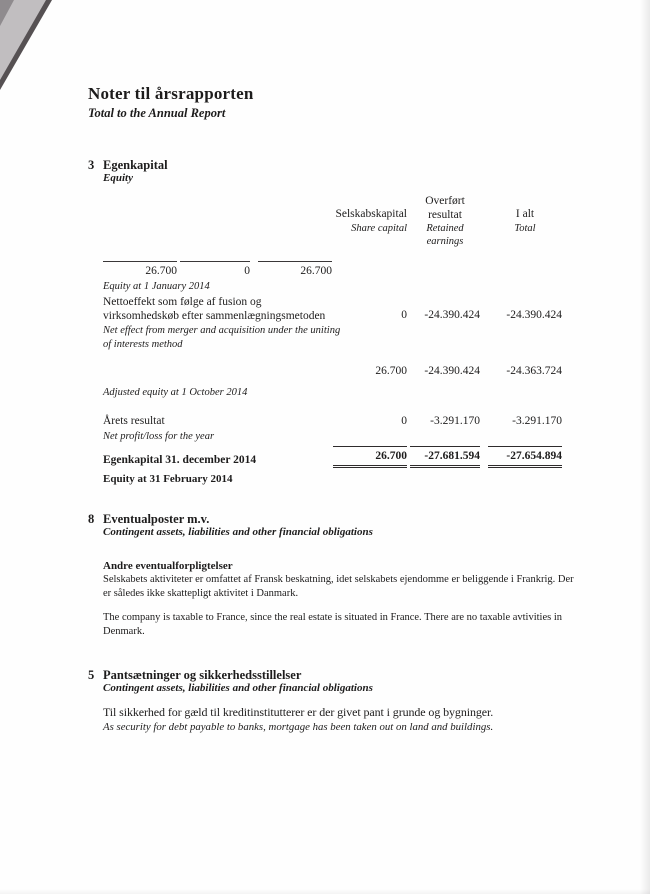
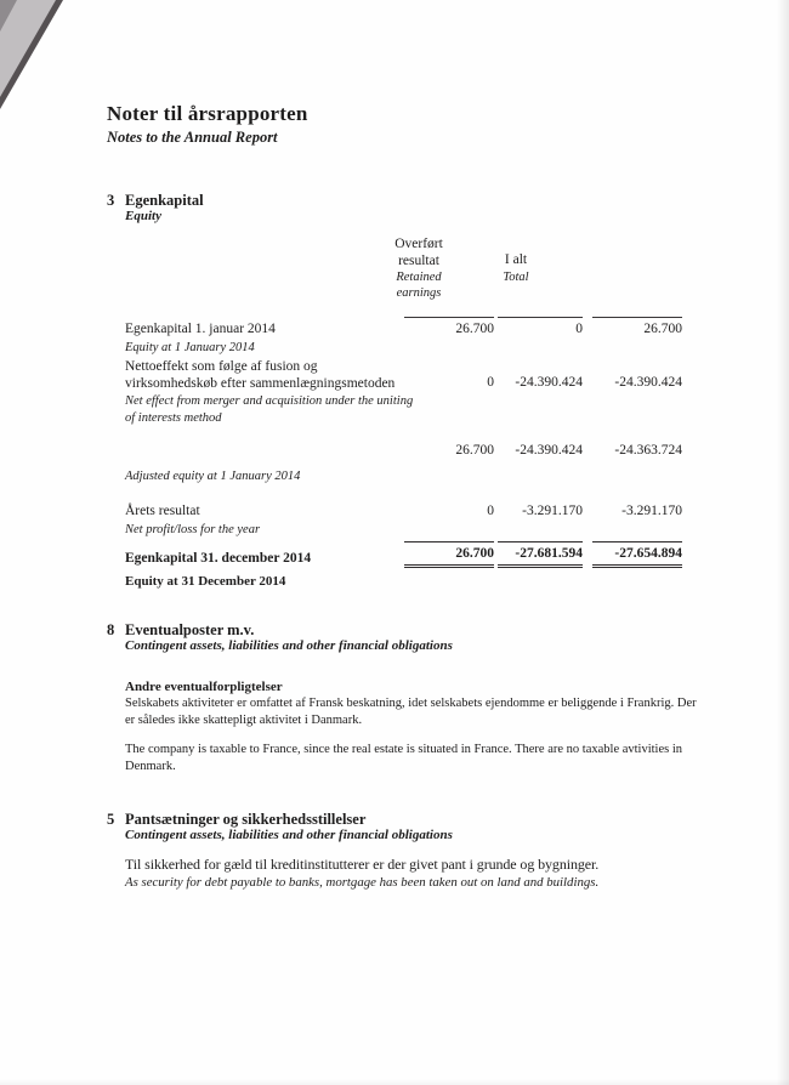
  Noter til årsrapporten
- Total to the Annual Report
+ Notes to the Annual Report
  3
  Egenkapital
  Equity
- Selskabskapital
- Share capital
  Overført resultat
  Retained earnings
  I alt
  Total
+ Egenkapital 1. januar 2014
  26.700
  0
  26.700
  Equity at 1 January 2014
  Nettoeffekt som følge af fusion og virksomhedskøb efter sammenlægningsmetoden
  0
  -24.390.424
  -24.390.424
  Net effect from merger and acquisition under the uniting of interests method
  26.700
  -24.390.424
  -24.363.724
- Adjusted equity at 1 October 2014
+ Adjusted equity at 1 January 2014
  Årets resultat
  0
  -3.291.170
  -3.291.170
  Net profit/loss for the year
  Egenkapital 31. december 2014
  26.700
  -27.681.594
  -27.654.894
- Equity at 31 February 2014
+ Equity at 31 December 2014
  8
  Eventualposter m.v.
  Contingent assets, liabilities and other financial obligations
  Andre eventualforpligtelser
  Selskabets aktiviteter er omfattet af Fransk beskatning, idet selskabets ejendomme er beliggende i Frankrig. Der er således ikke skattepligt aktivitet i Danmark.
  The company is taxable to France, since the real estate is situated in France. There are no taxable avtivities in Denmark.
  5
  Pantsætninger og sikkerhedsstillelser
  Contingent assets, liabilities and other financial obligations
  Til sikkerhed for gæld til kreditinstitutterer er der givet pant i grunde og bygninger.
  As security for debt payable to banks, mortgage has been taken out on land and buildings.
